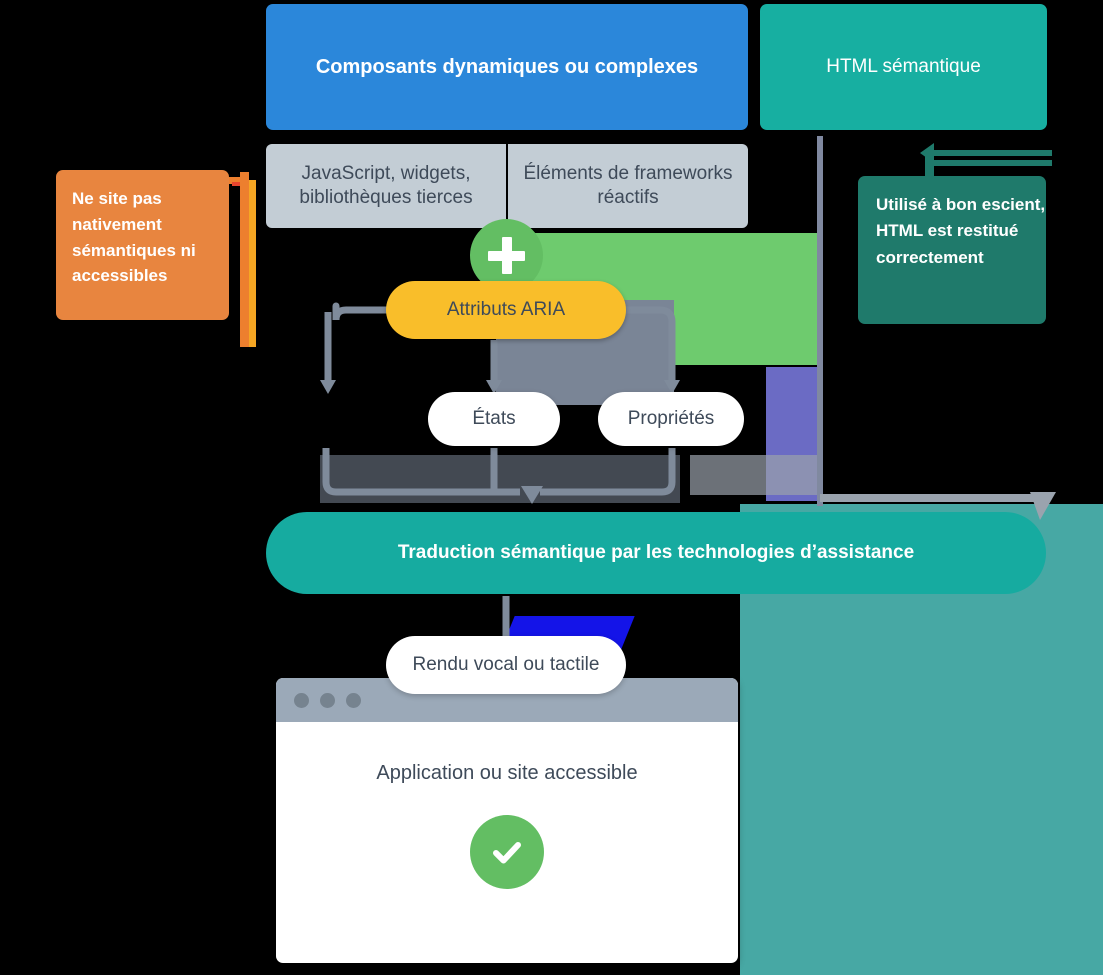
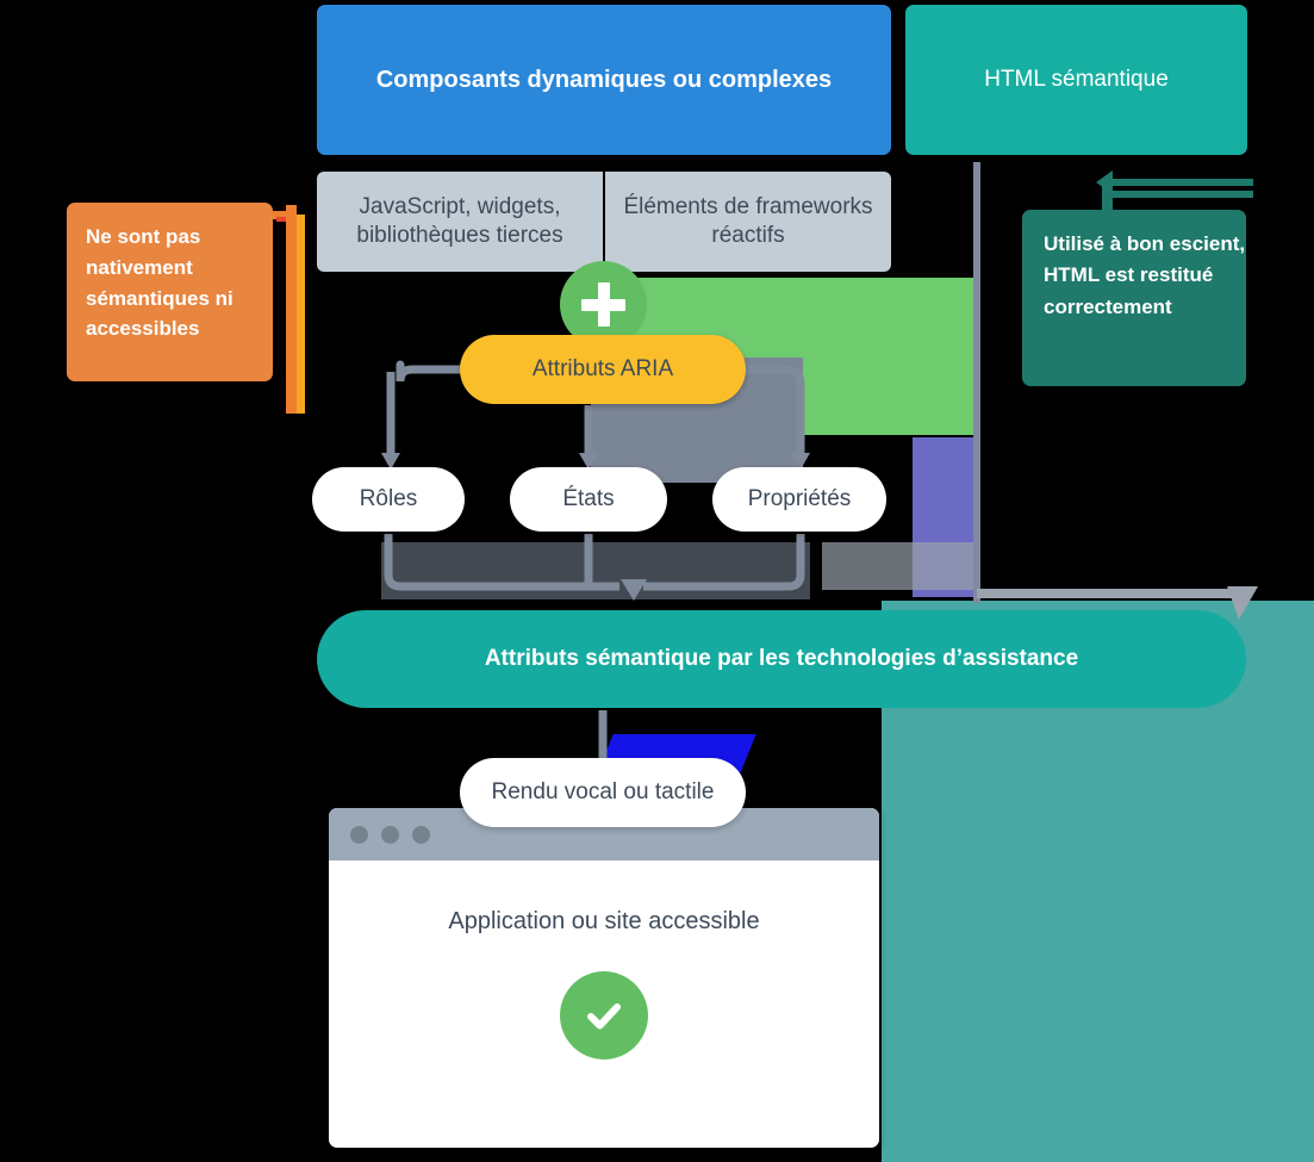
  Composants dynamiques ou complexes
  HTML sémantique
  JavaScript, widgets, bibliothèques tierces
  Éléments de frameworks réactifs
- Ne site pas nativement sémantiques ni accessibles
+ Ne sont pas nativement sémantiques ni accessibles
  Utilisé à bon escient, HTML est restitué correctement
  Attributs ARIA
+ Rôles
  États
  Propriétés
- Traduction sémantique par les technologies d’assistance
+ Attributs sémantique par les technologies d’assistance
  Rendu vocal ou tactile
  Application ou site accessible
